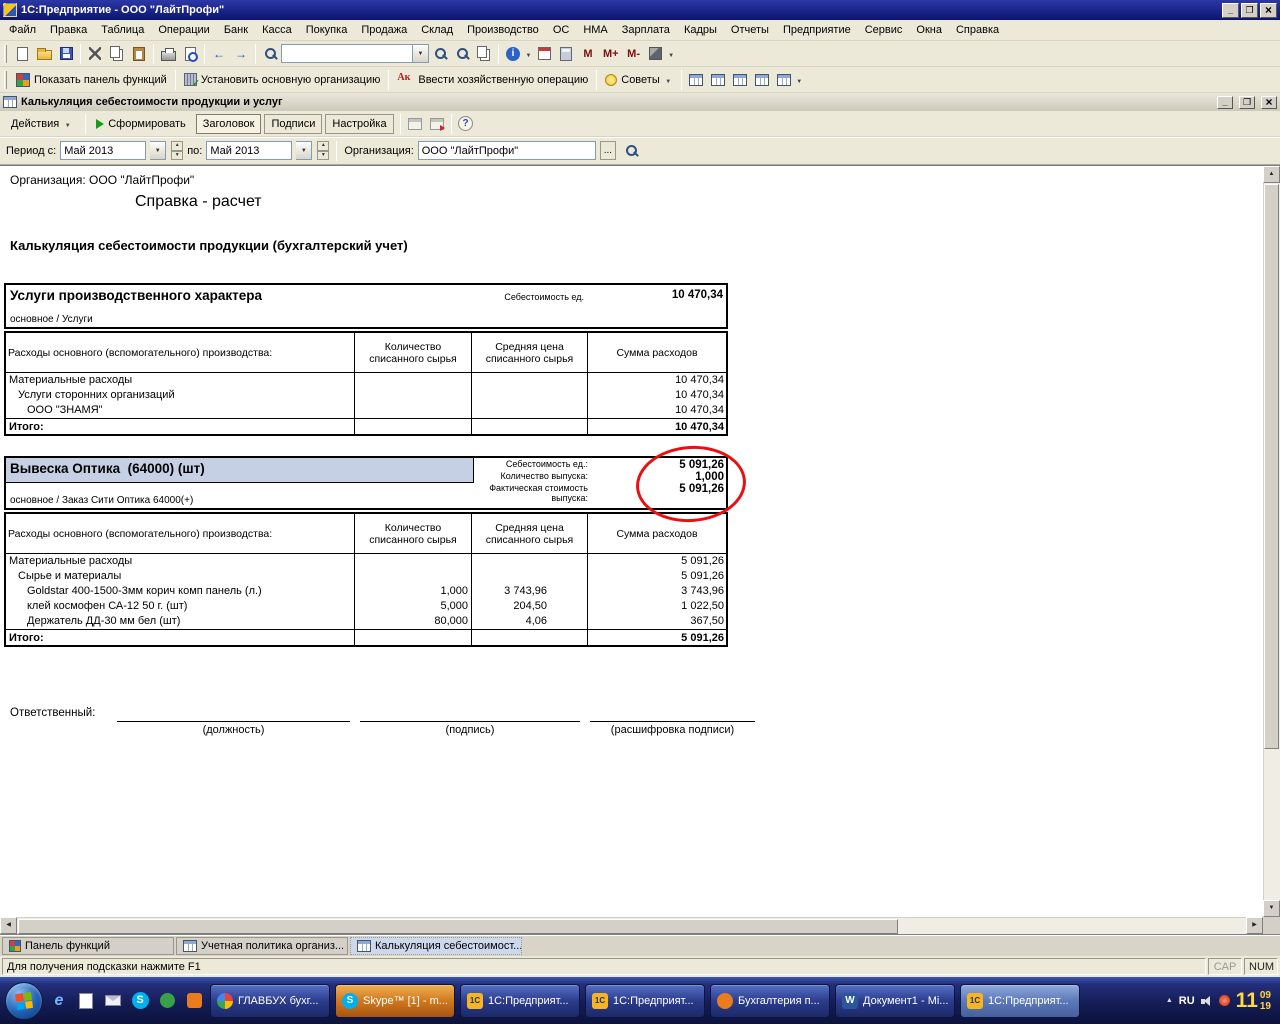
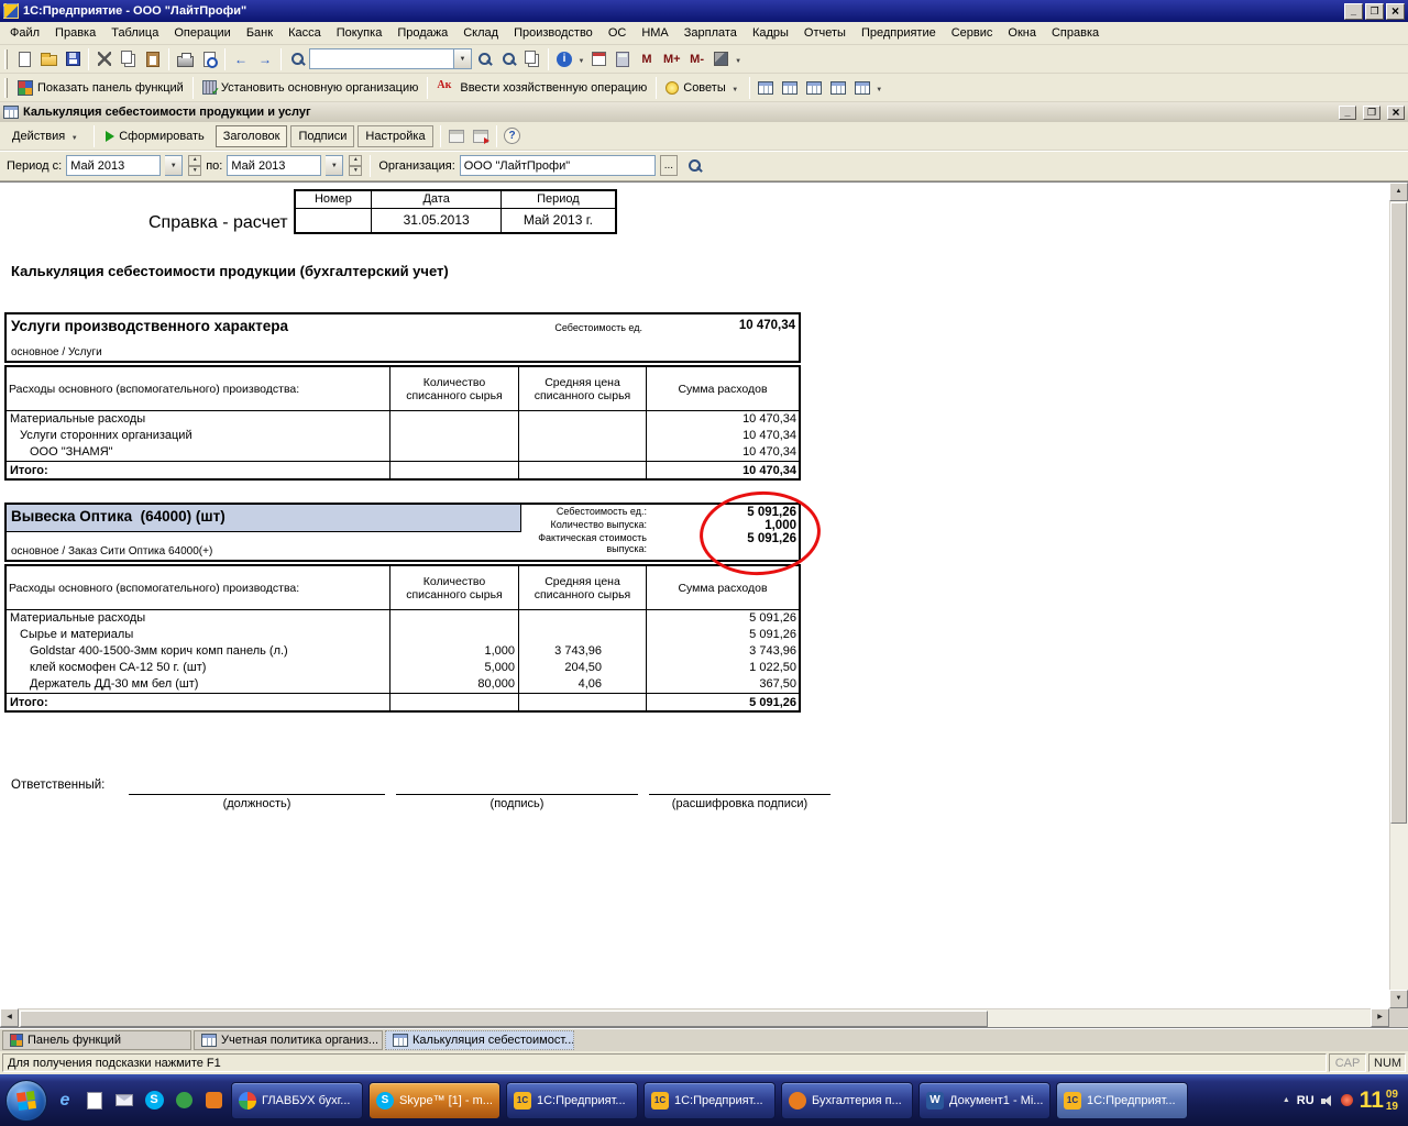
  1С:Предприятие - ООО "ЛайтПрофи"
  Файл
  Правка
  Таблица
  Операции
  Банк
  Касса
  Покупка
  Продажа
  Склад
  Производство
  ОС
  НМА
  Зарплата
  Кадры
  Отчеты
  Предприятие
  Сервис
  Окна
  Справка
  ←
  →
  М
  М+
  М-
  Показать панель функций
  Установить основную организацию
  Ввести хозяйственную операцию
  Советы
  Калькуляция себестоимости продукции и услуг
  Действия
  Сформировать
  Заголовок
  Подписи
  Настройка
  Период с:
  Май 2013
  по:
  Май 2013
  Организация:
  ООО "ЛайтПрофи"
  ...
- Организация: ООО "ЛайтПрофи"
  Справка - расчет
+ Номер	Дата	Период
+ 	31.05.2013	Май 2013 г.
  Калькуляция себестоимости продукции (бухгалтерский учет)
  Услуги производственного характера
  Себестоимость ед.
  10 470,34
  основное / Услуги
  Расходы основного (вспомогательного) производства:
  Количество списанного сырья
  Средняя цена списанного сырья
  Сумма расходов
  Материальные расходы
  10 470,34
  Услуги сторонних организаций
  10 470,34
  ООО "ЗНАМЯ"
  10 470,34
  Итого:
  10 470,34
  Вывеска Оптика (64000) (шт)
  Себестоимость ед.:
  5 091,26
  Количество выпуска:
  1,000
  Фактическая стоимость выпуска:
  5 091,26
  основное / Заказ Сити Оптика 64000(+)
  Расходы основного (вспомогательного) производства:
  Количество списанного сырья
  Средняя цена списанного сырья
  Сумма расходов
  Материальные расходы
  5 091,26
  Сырье и материалы
  5 091,26
  Goldstar 400-1500-3мм корич комп панель (л.)
  1,000
  3 743,96
  3 743,96
  клей космофен СА-12 50 г. (шт)
  5,000
  204,50
  1 022,50
  Держатель ДД-30 мм бел (шт)
  80,000
  4,06
  367,50
  Итого:
  5 091,26
  Ответственный:
  (должность)
  (подпись)
  (расшифровка подписи)
  Панель функций
  Учетная политика организ...
  Калькуляция себестоимост...
  Для получения подсказки нажмите F1
  CAP
  NUM
  e
  S
  ГЛАВБУХ бухг...
  Skype™ [1] - m...
  1С:Предприят...
  1С:Предприят...
  Бухгалтерия п...
  Документ1 - Mi...
  1С:Предприят...
  RU
  11
  09
  19
